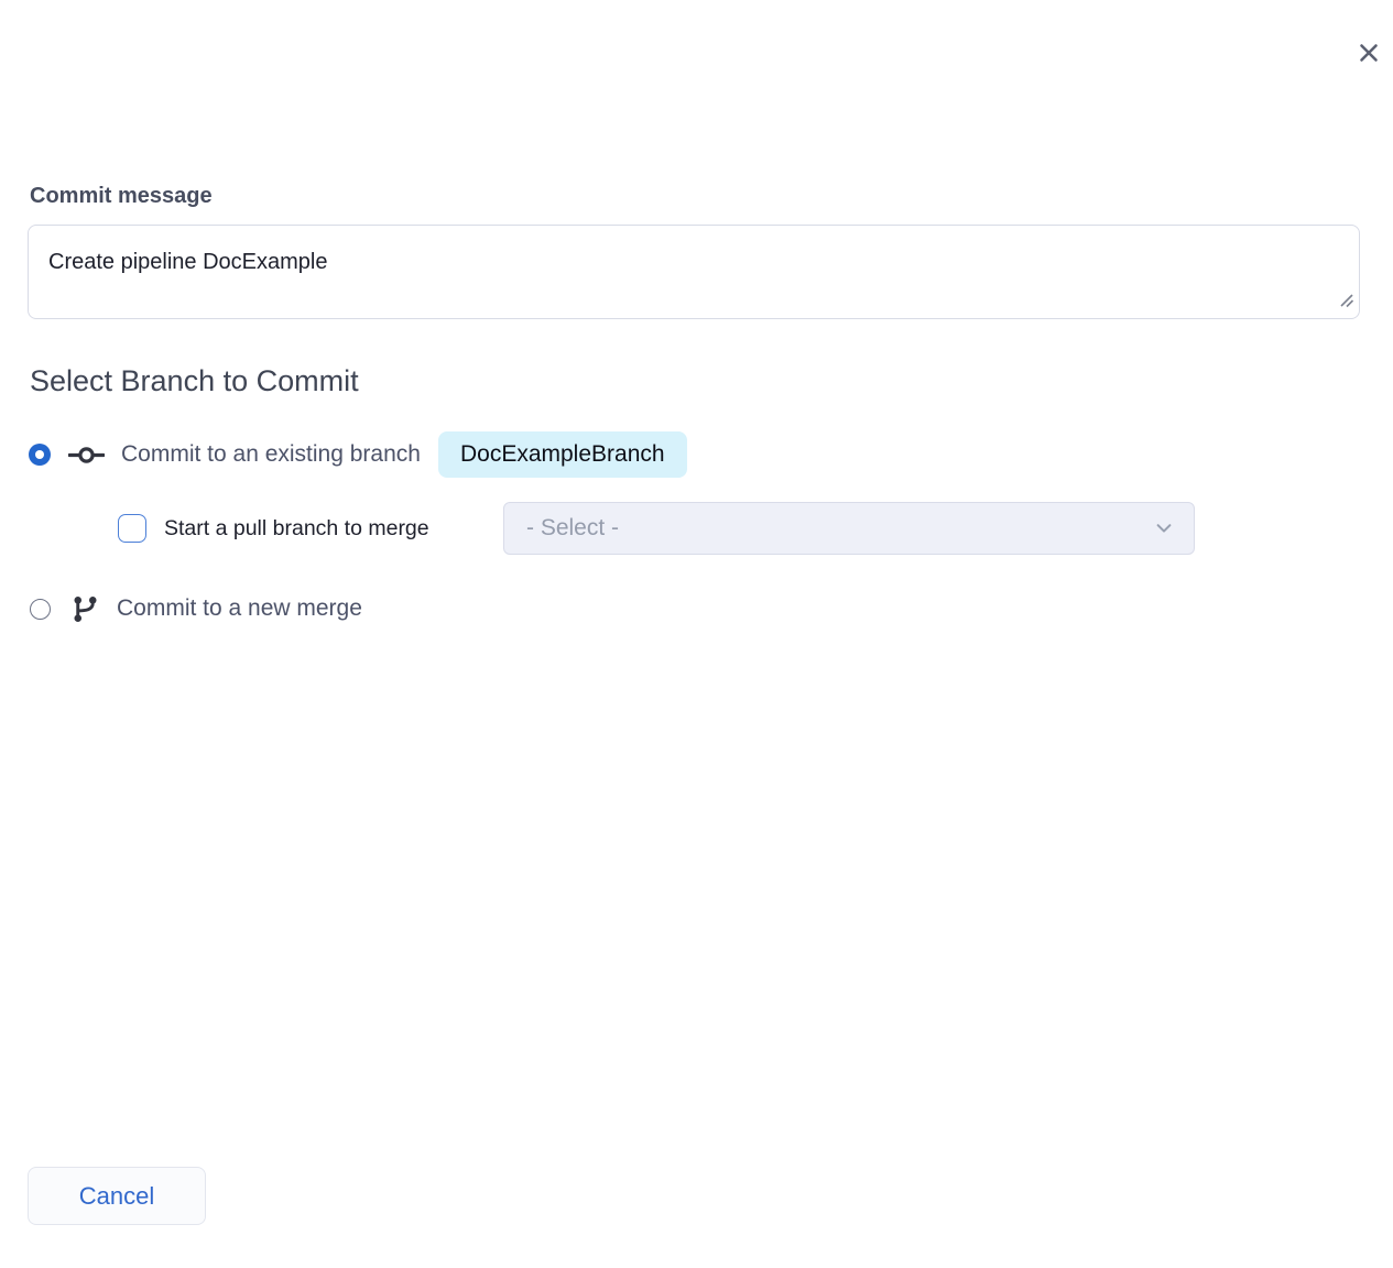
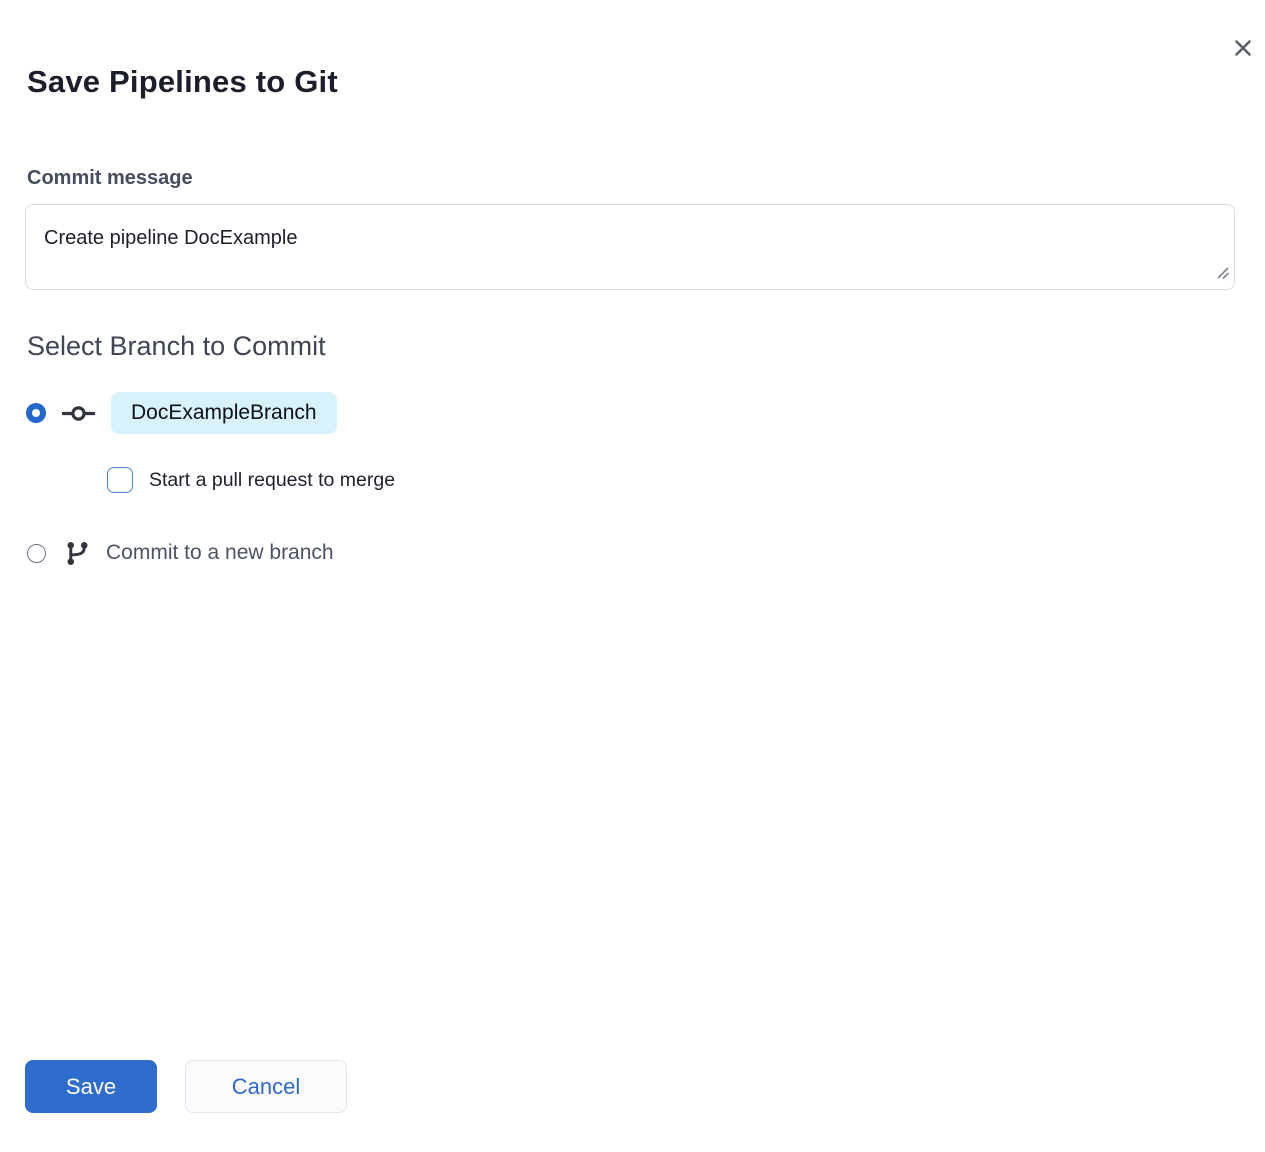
+ Save Pipelines to Git
  Commit message
  Create pipeline DocExample
  Select Branch to Commit
- Commit to an existing branch
  DocExampleBranch
- Start a pull branch to merge
+ Start a pull request to merge
- - Select -
- Commit to a new merge
+ Commit to a new branch
+ Save
  Cancel
